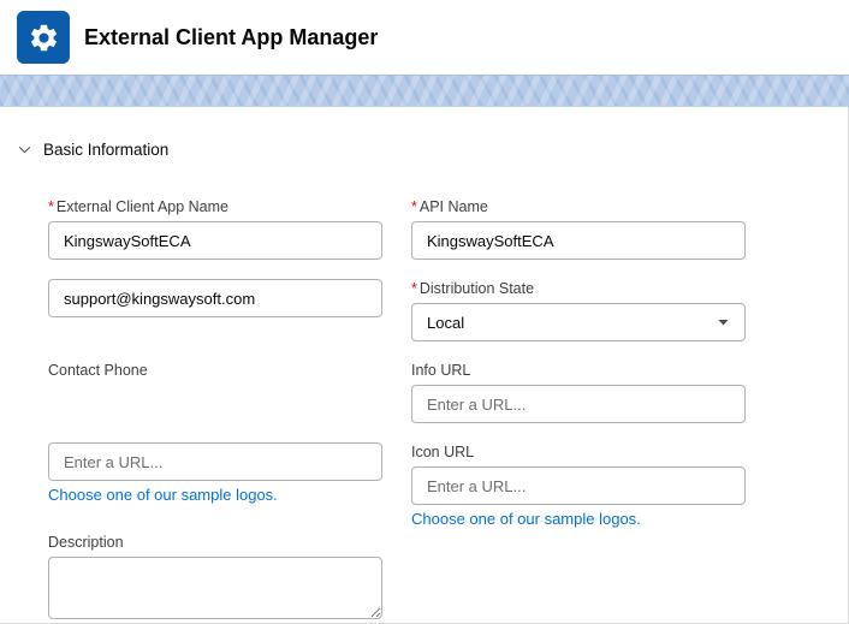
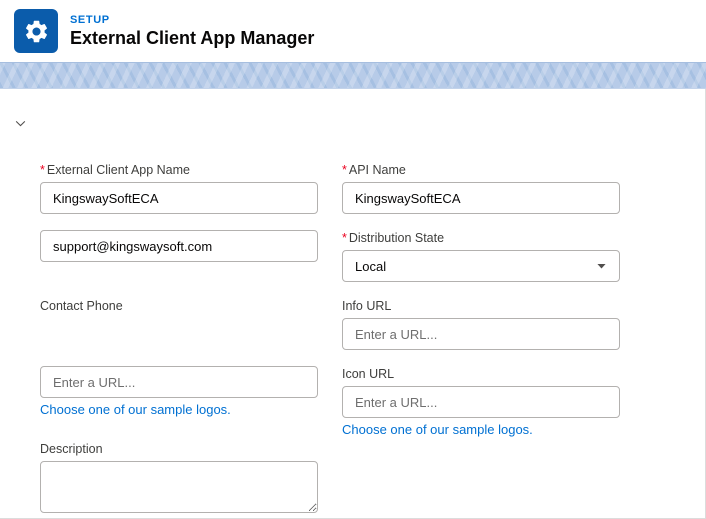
+ SETUP
  External Client App Manager
- Basic Information
  * External Client App Name
  KingswaySoftECA
  * API Name
  KingswaySoftECA
  support@kingswaysoft.com
  * Distribution State
  Local
  Contact Phone
  Info URL
  Enter a URL...
  Enter a URL... Choose one of our sample logos.
  Icon URL
  Enter a URL... Choose one of our sample logos.
  Description
